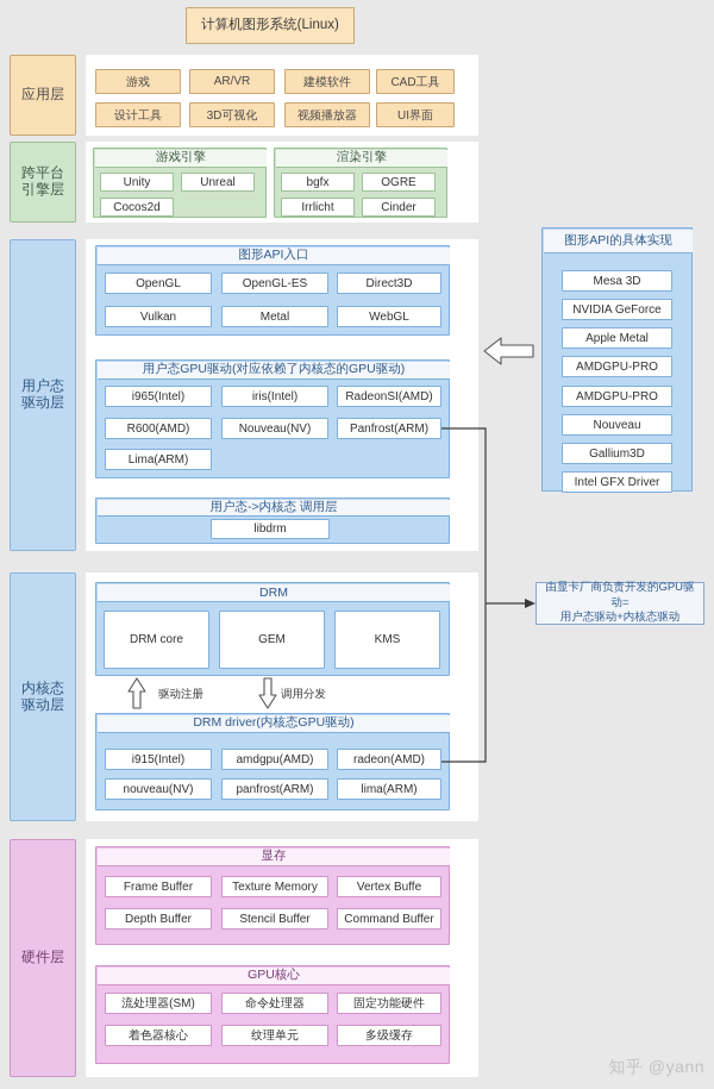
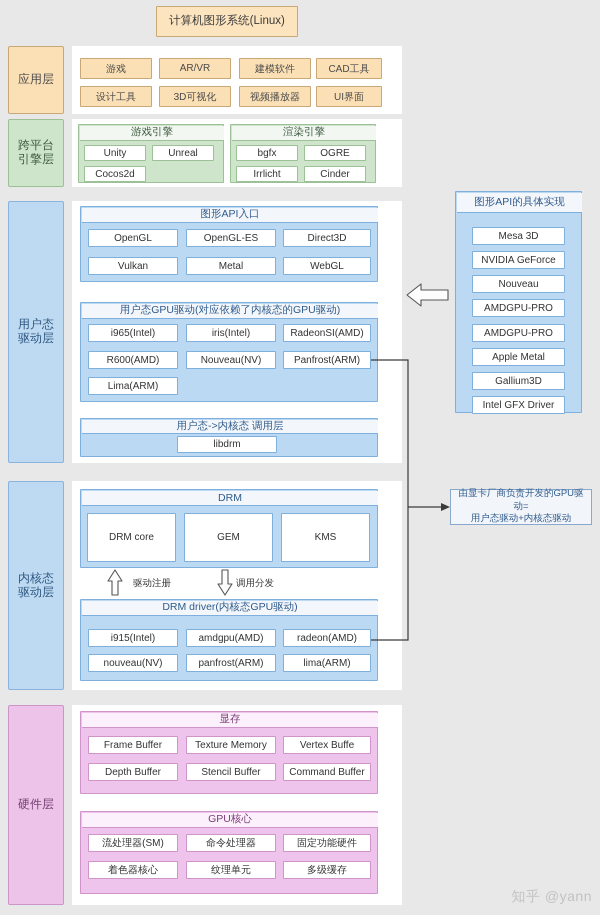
  计算机图形系统(Linux)
  应用层
  跨平台
  引擎层
  用户态
  驱动层
  内核态
  驱动层
  硬件层
  游戏
  AR/VR
  建模软件
  CAD工具
  设计工具
  3D可视化
  视频播放器
  UI界面
  游戏引擎
  Unity
  Unreal
  Cocos2d
  渲染引擎
  bgfx
  OGRE
  Irrlicht
  Cinder
  图形API入口
  OpenGL
  OpenGL-ES
  Direct3D
  Vulkan
  Metal
  WebGL
  用户态GPU驱动(对应依赖了内核态的GPU驱动)
  i965(Intel)
  iris(Intel)
  RadeonSI(AMD)
  R600(AMD)
  Nouveau(NV)
  Panfrost(ARM)
  Lima(ARM)
  用户态->内核态 调用层
  libdrm
  DRM
  DRM core
  GEM
  KMS
  驱动注册
  调用分发
  DRM driver(内核态GPU驱动)
  i915(Intel)
  amdgpu(AMD)
  radeon(AMD)
  nouveau(NV)
  panfrost(ARM)
  lima(ARM)
  显存
  Frame Buffer
  Texture Memory
  Vertex Buffe
  Depth Buffer
  Stencil Buffer
  Command Buffer
  GPU核心
  流处理器(SM)
  命令处理器
  固定功能硬件
  着色器核心
  纹理单元
  多级缓存
  图形API的具体实现
  Mesa 3D
  NVIDIA GeForce
- Apple Metal
+ Nouveau
  AMDGPU-PRO
  AMDGPU-PRO
- Nouveau
+ Apple Metal
  Gallium3D
  Intel GFX Driver
  由显卡厂商负责开发的GPU驱动=
  用户态驱动+内核态驱动
  知乎 @yann
